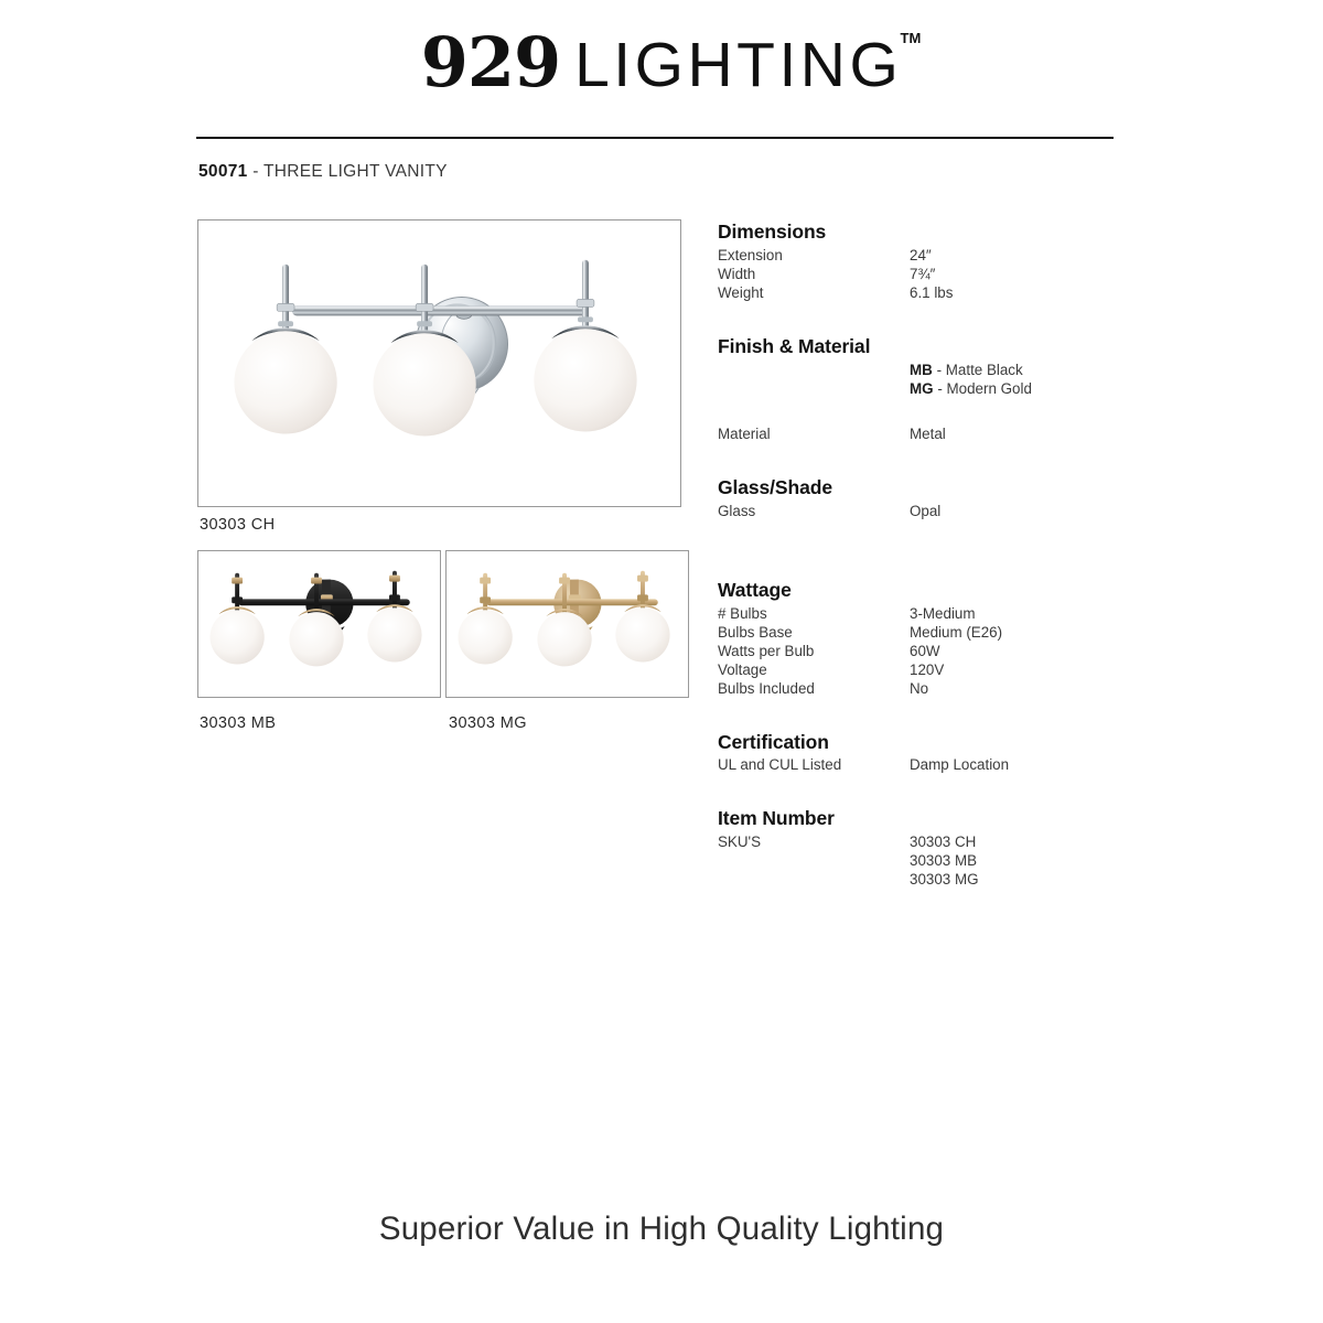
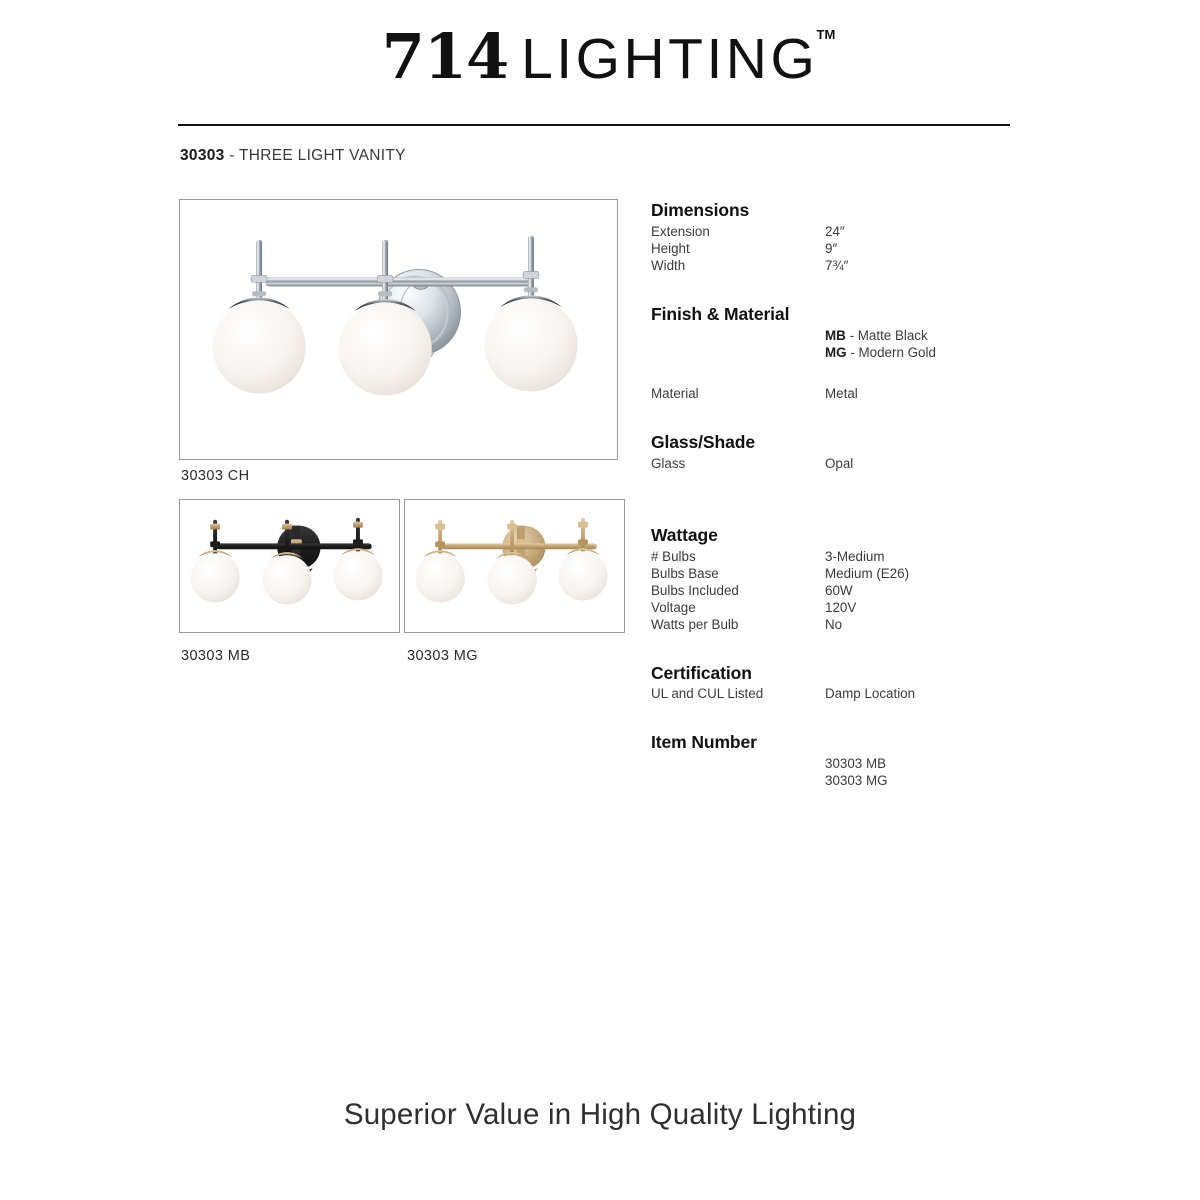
- 929 LIGHTING
+ 714 LIGHTING
  TM
- 50071 - THREE LIGHT VANITY
+ 30303 - THREE LIGHT VANITY
  30303 CH
  30303 MB
  30303 MG
  Dimensions
  Extension 24″
+ Height 9″
  Width 7¾″
- Weight 6.1 lbs
  Finish & Material
  MB - Matte Black
  MG - Modern Gold
  Material Metal
  Glass/Shade
  Glass Opal
  Wattage
  # Bulbs 3-Medium
  Bulbs Base Medium (E26)
- Watts per Bulb 60W
+ Bulbs Included 60W
  Voltage 120V
- Bulbs Included No
+ Watts per Bulb No
  Certification
  UL and CUL Listed Damp Location
  Item Number
- SKU'S 30303 CH
  30303 MB
  30303 MG
  Superior Value in High Quality Lighting
